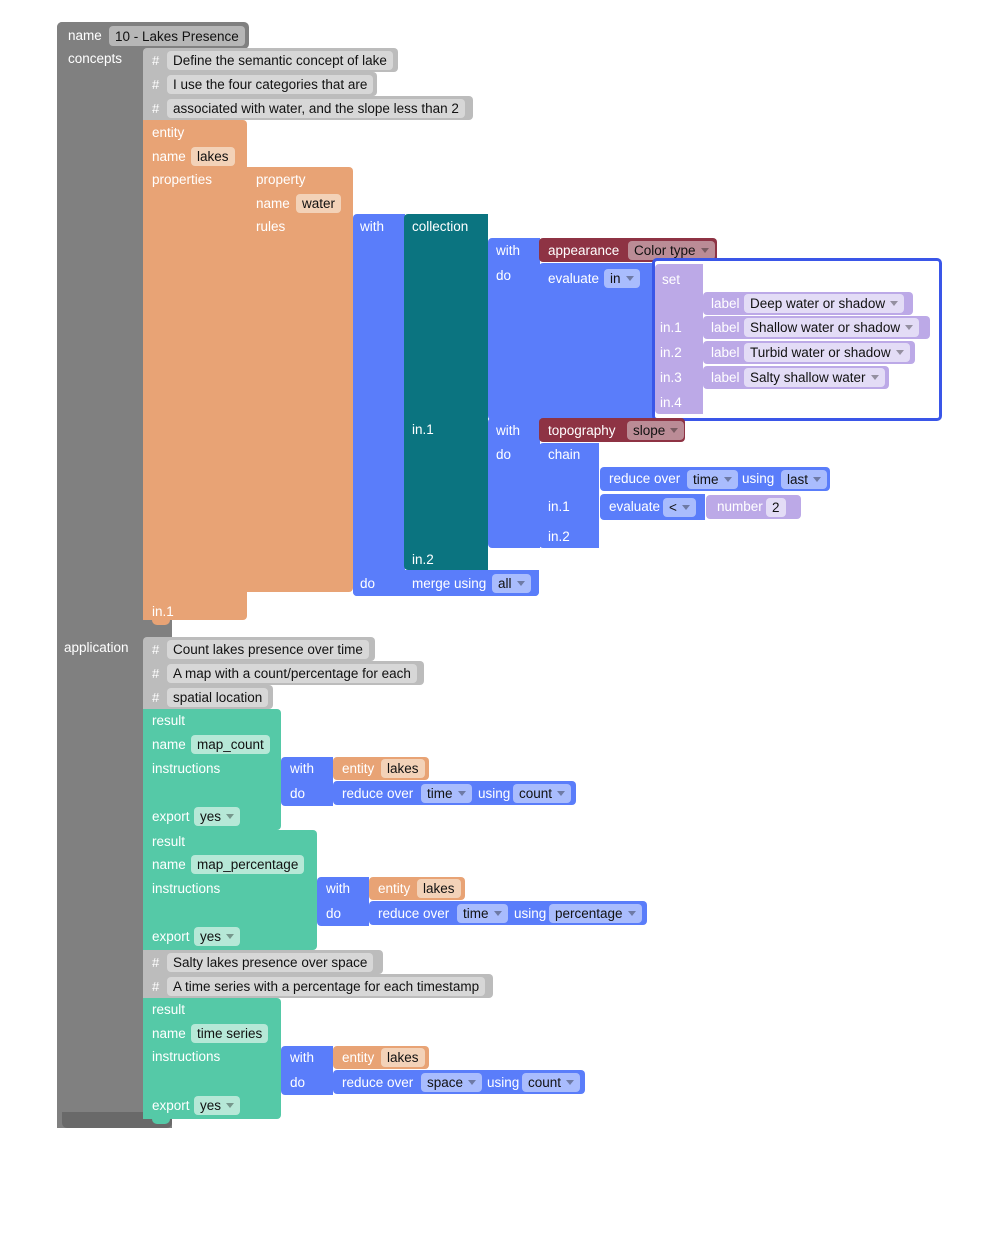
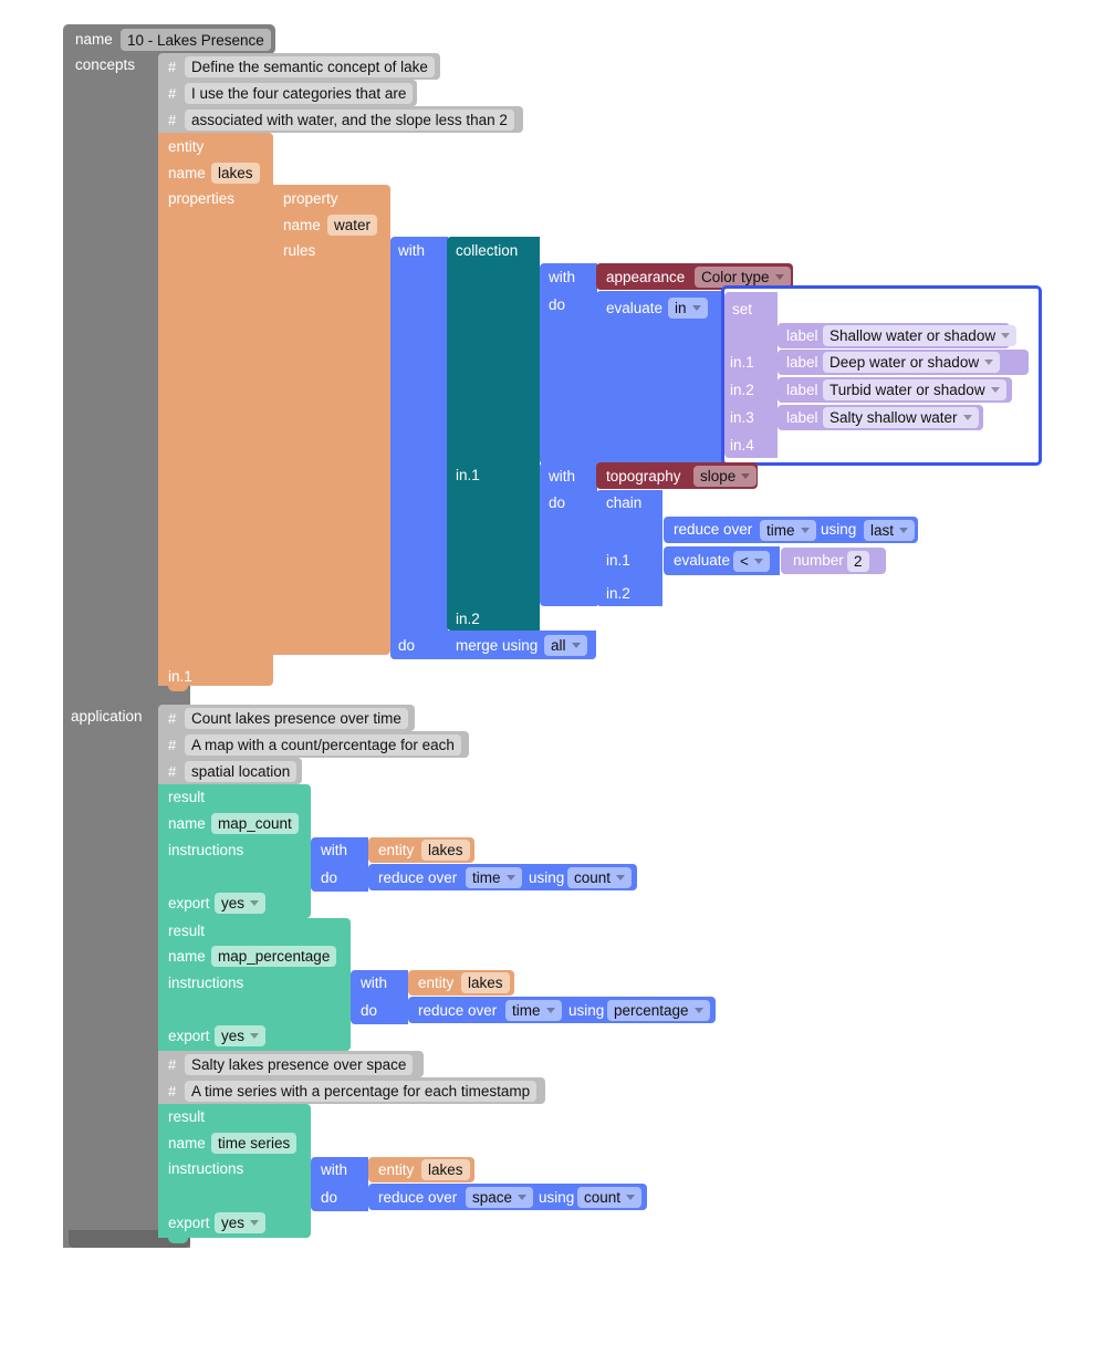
  name
  10 - Lakes Presence
  concepts
  application
  #
  Define the semantic concept of lake
  #
  I use the four categories that are
  #
  associated with water, and the slope less than 2
  entity
  name
  lakes
  properties
  in.1
  property
  name
  water
  rules
  with
  do
  collection
  in.1
  in.2
  merge using
  all
  with
  do
  appearance
  Color type
  evaluate
  in
  set
  label
- Deep water or shadow
+ Shallow water or shadow
  in.1
  label
- Shallow water or shadow
+ Deep water or shadow
  in.2
  label
  Turbid water or shadow
  in.3
  label
  Salty shallow water
  in.4
  with
  do
  topography
  slope
  chain
  in.1
  in.2
  reduce over
  time
  using
  last
  evaluate
  <
  number
  2
  #
  Count lakes presence over time
  #
  A map with a count/percentage for each
  #
  spatial location
  result
  name
  map_count
  instructions
  export
  yes
  with
  do
  entity
  lakes
  reduce over
  time
  using
  count
  result
  name
  map_percentage
  instructions
  export
  yes
  with
  do
  entity
  lakes
  reduce over
  time
  using
  percentage
  #
  Salty lakes presence over space
  #
  A time series with a percentage for each timestamp
  result
  name
  time series
  instructions
  export
  yes
  with
  do
  entity
  lakes
  reduce over
  space
  using
  count
